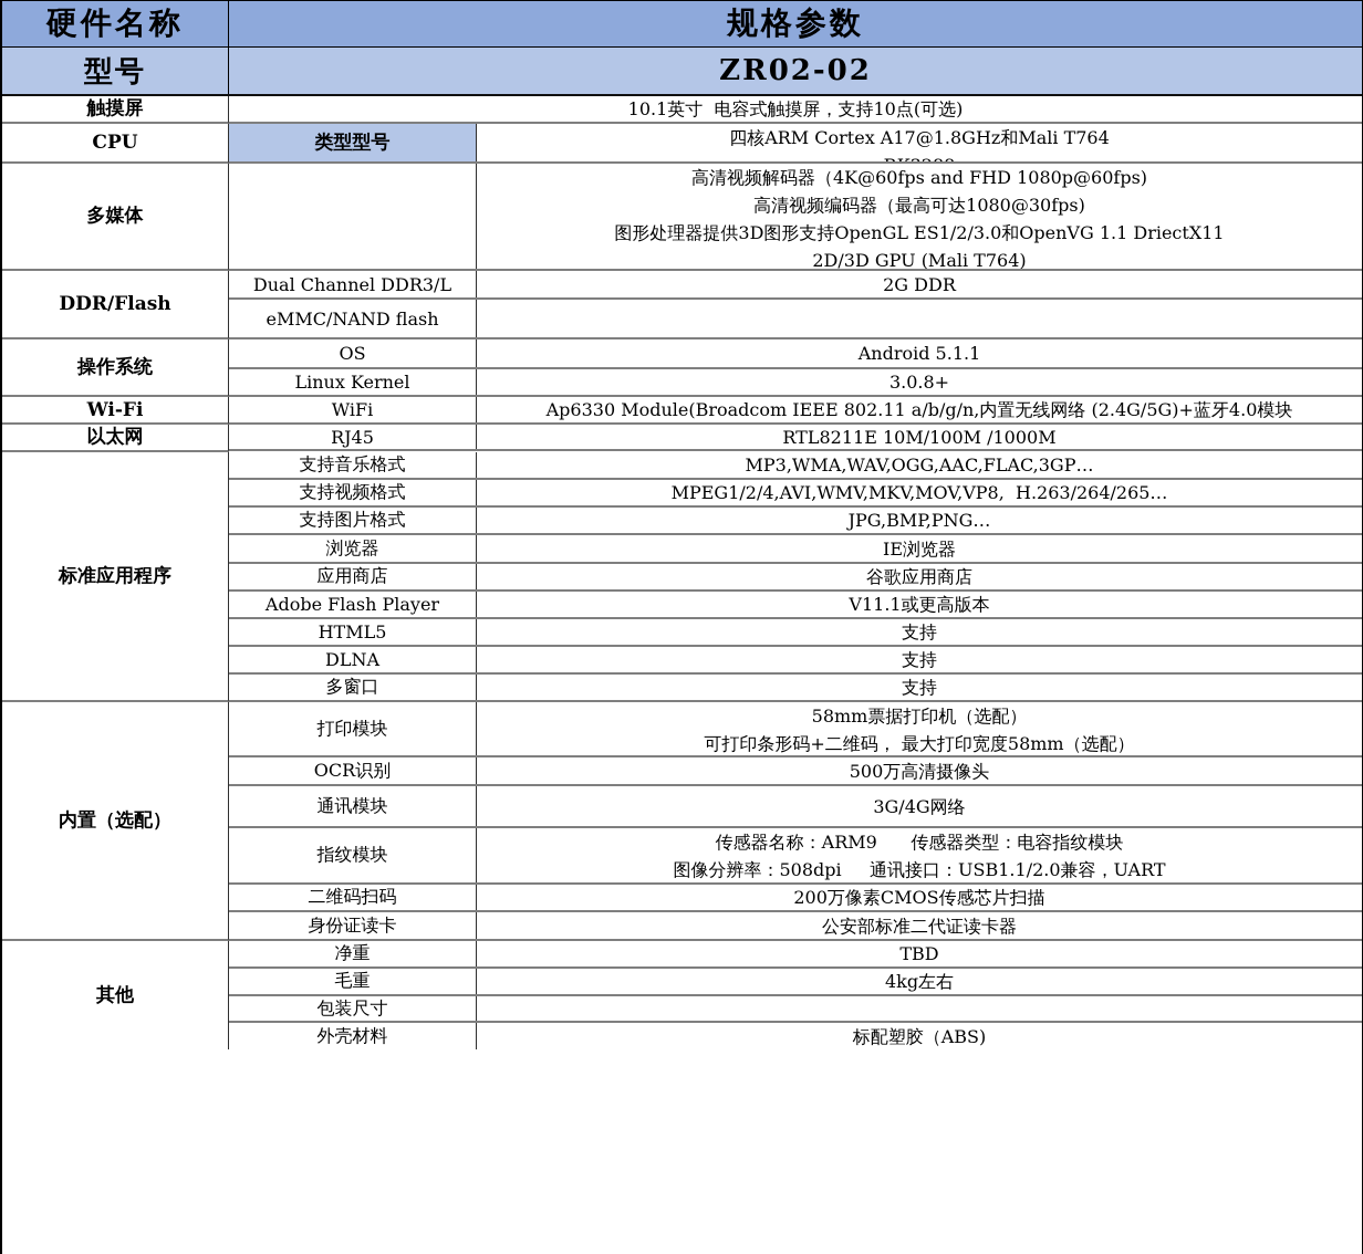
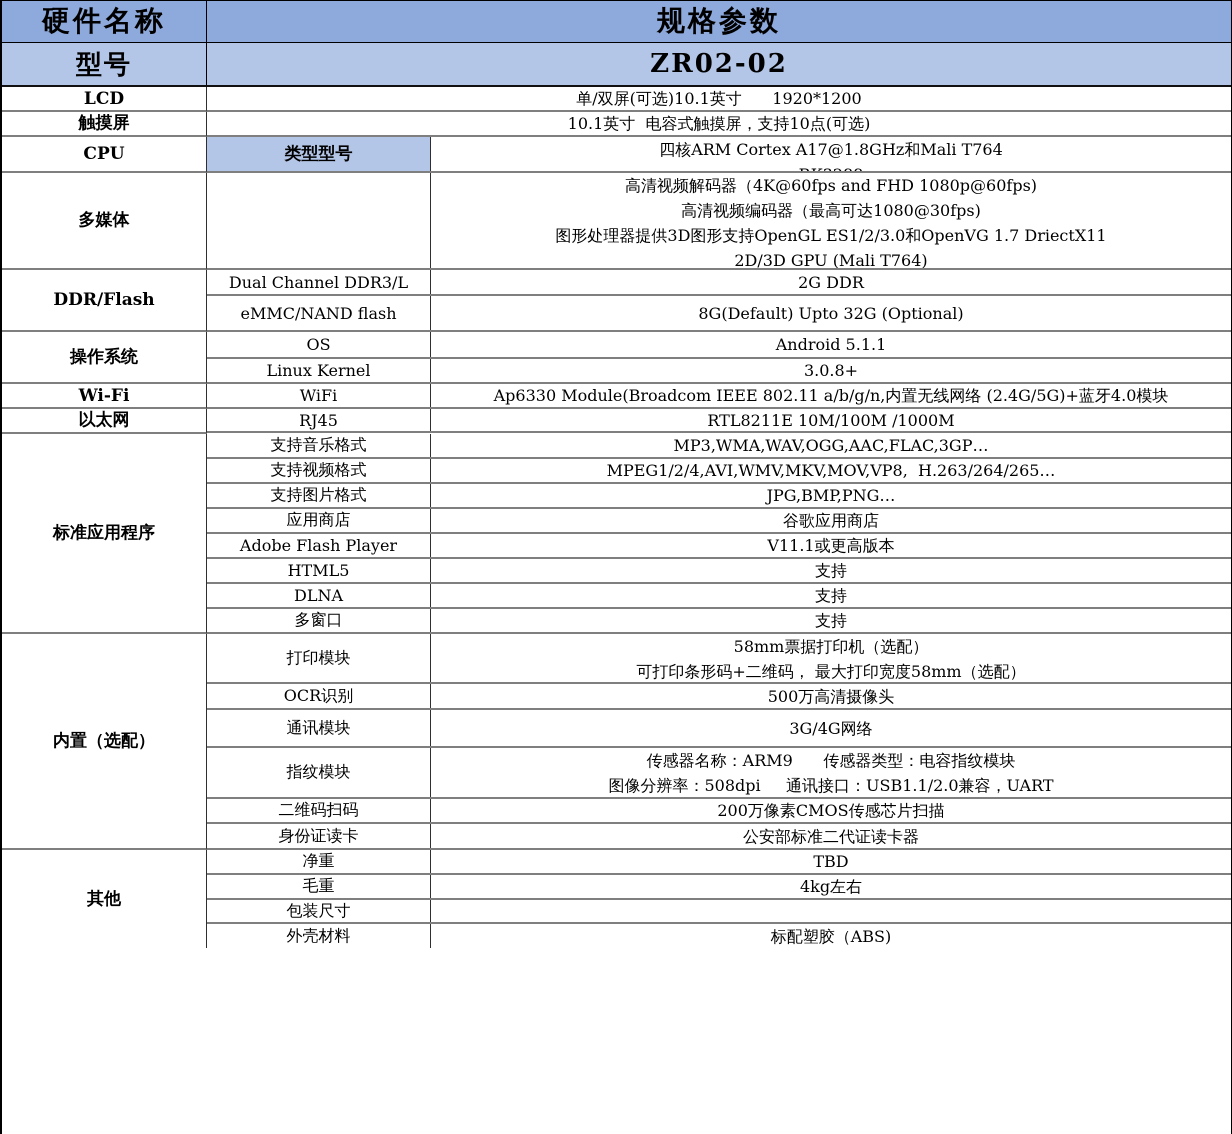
  硬件名称
  规格参数
  型号
  ZR02-02
+ LCD
+ 单/双屏(可选)10.1英寸 1920*1200
  触摸屏
  10.1英寸 电容式触摸屏，支持10点(可选)
  CPU
  类型型号
  四核ARM Cortex A17@1.8GHz和Mali T764
  多媒体
  高清视频解码器（4K@60fps and FHD 1080p@60fps)
  高清视频编码器（最高可达1080@30fps)
- 图形处理器提供3D图形支持OpenGL ES1/2/3.0和OpenVG 1.1 DriectX11
+ 图形处理器提供3D图形支持OpenGL ES1/2/3.0和OpenVG 1.7 DriectX11
  2D/3D GPU (Mali T764)
  DDR/Flash
  Dual Channel DDR3/L
  2G DDR
  eMMC/NAND flash
+ 8G(Default) Upto 32G (Optional)
  操作系统
  OS
  Android 5.1.1
  Linux Kernel
  3.0.8+
  Wi-Fi
  WiFi
  Ap6330 Module(Broadcom IEEE 802.11 a/b/g/n,内置无线网络 (2.4G/5G)+蓝牙4.0模块
  以太网
  RJ45
  RTL8211E 10M/100M /1000M
  标准应用程序
  支持音乐格式
  MP3,WMA,WAV,OGG,AAC,FLAC,3GP…
  支持视频格式
  MPEG1/2/4,AVI,WMV,MKV,MOV,VP8, H.263/264/265…
  支持图片格式
  JPG,BMP,PNG…
- 浏览器
- IE浏览器
  应用商店
  谷歌应用商店
  Adobe Flash Player
  V11.1或更高版本
  HTML5
  支持
  DLNA
  支持
  多窗口
  支持
  内置（选配）
  打印模块
  58mm票据打印机（选配）
  可打印条形码+二维码， 最大打印宽度58mm（选配）
  OCR识别
  500万高清摄像头
  通讯模块
  3G/4G网络
  指纹模块
  传感器名称：ARM9 传感器类型：电容指纹模块
  图像分辨率：508dpi 通讯接口：USB1.1/2.0兼容，UART
  二维码扫码
  200万像素CMOS传感芯片扫描
  身份证读卡
  公安部标准二代证读卡器
  其他
  净重
  TBD
  毛重
  4kg左右
  包装尺寸
  外壳材料
  标配塑胶（ABS)
